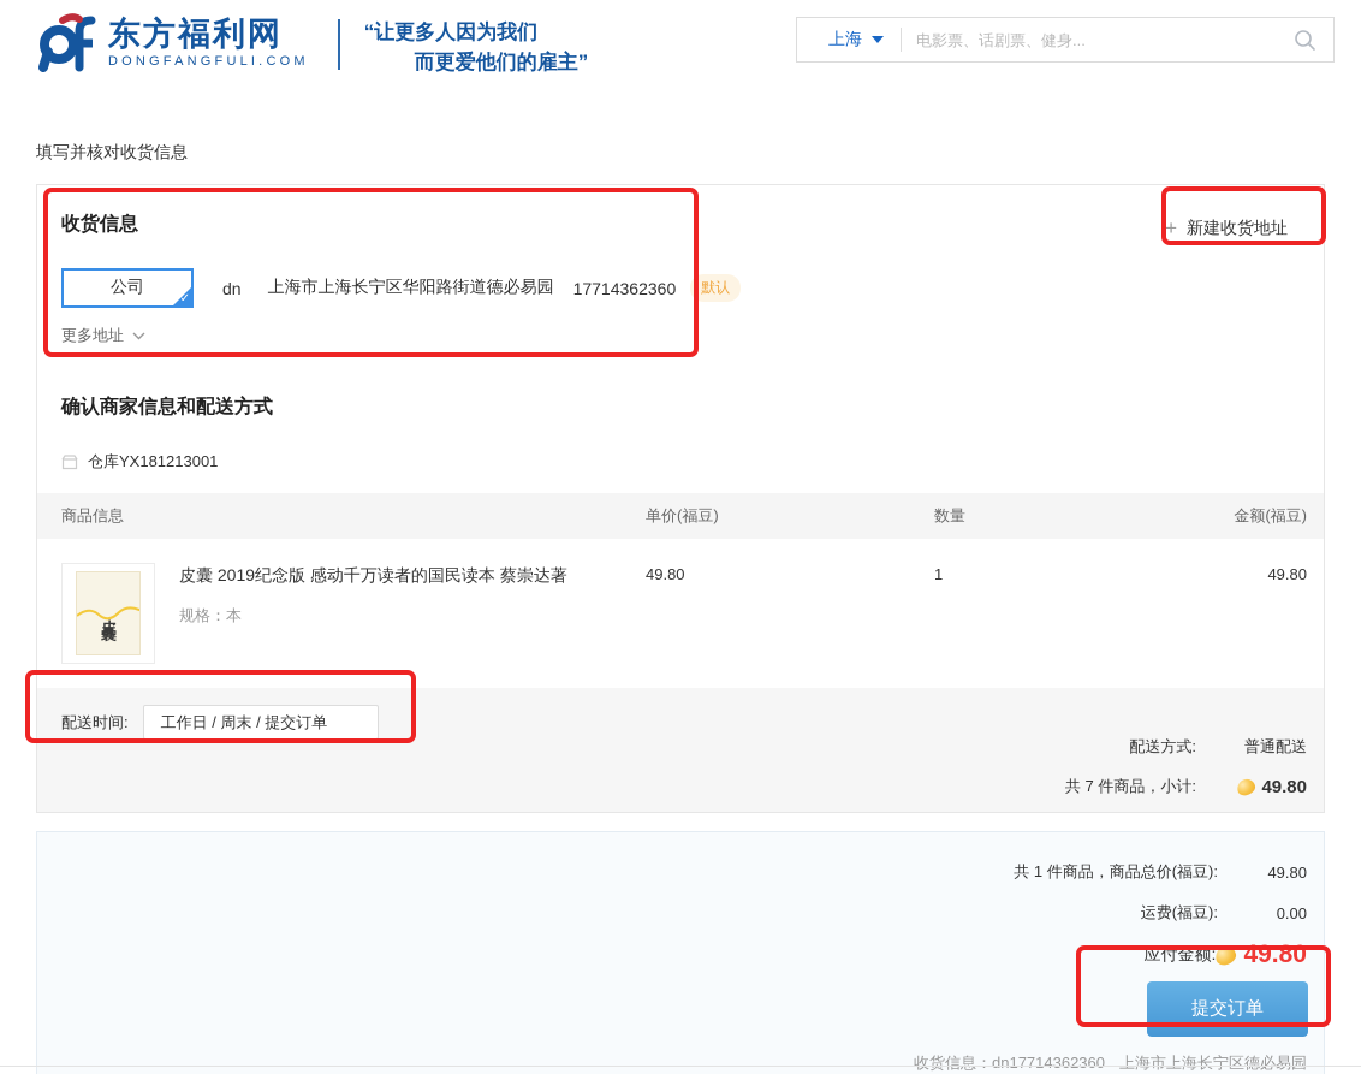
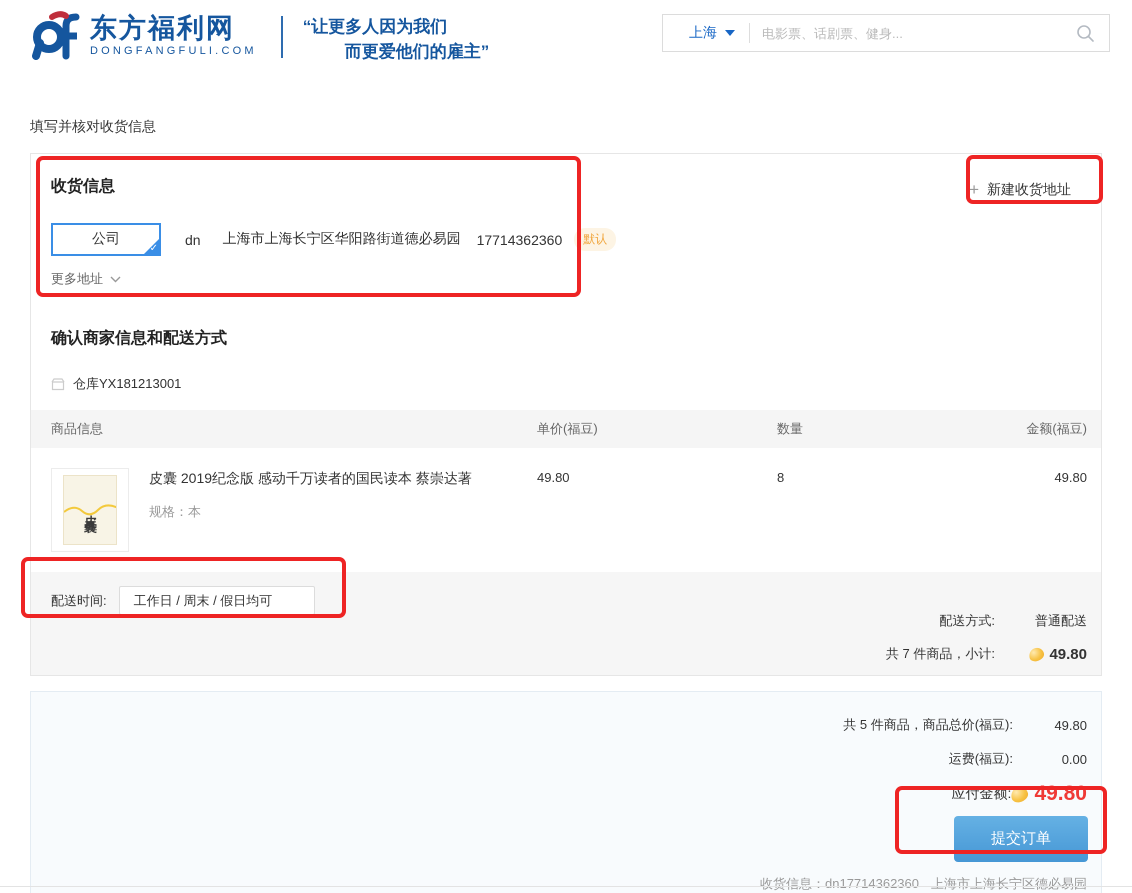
  东方福利网
  DONGFANGFULI.COM
  “让更多人因为我们
  而更爱他们的雇主”
  上海
  电影票、话剧票、健身...
  填写并核对收货信息
  收货信息
  +
  新建收货地址
  公司
  ✓
  dn
  上海市上海长宁区华阳路街道德必易园
  17714362360
  默认
  更多地址
  确认商家信息和配送方式
  仓库YX181213001
  商品信息
  单价(福豆)
  数量
  金额(福豆)
  皮囊 2019纪念版 感动千万读者的国民读本 蔡崇达著
  规格：本
  49.80
- 1
+ 8
  49.80
  配送时间:
- 工作日 / 周末 / 提交订单
+ 工作日 / 周末 / 假日均可
  配送方式:
  普通配送
  共 7 件商品，小计:
  49.80
- 共 1 件商品，商品总价(福豆):
+ 共 5 件商品，商品总价(福豆):
  49.80
  运费(福豆):
  0.00
  应付金额:
  49.80
  提交订单
  收货信息：dn17714362360 上海市上海长宁区德必易园
